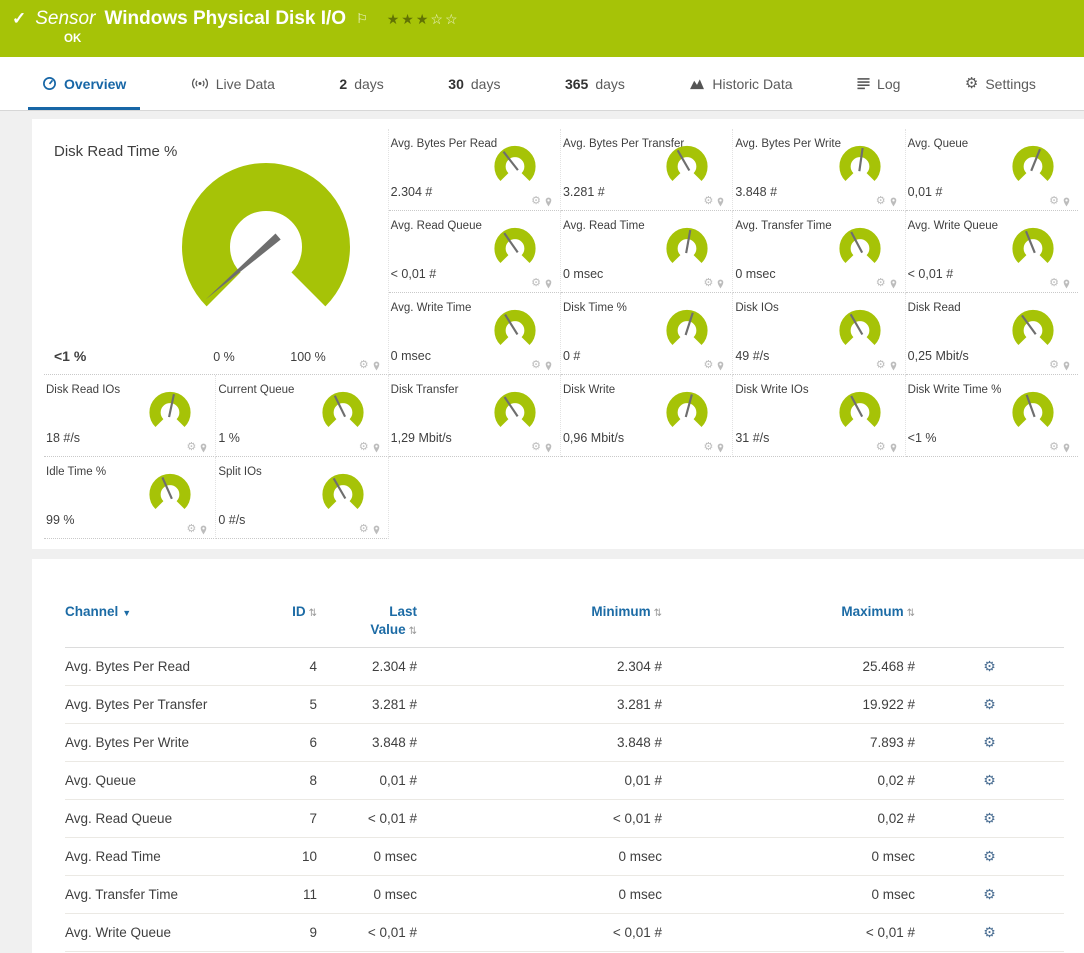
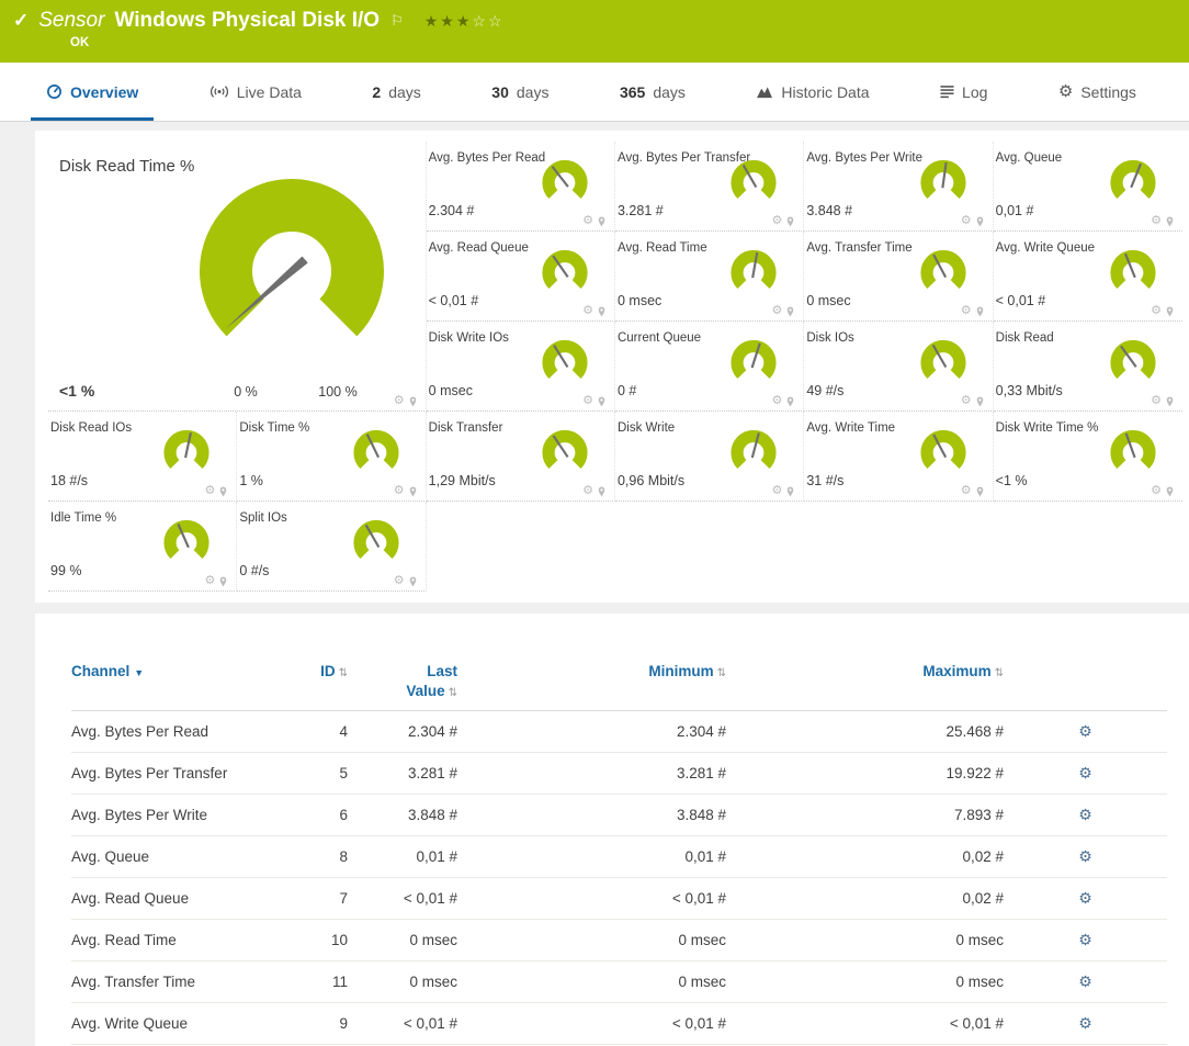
  ✓
  Sensor
  Windows Physical Disk I/O
  ⚐
  ★★★☆☆
  OK
  Overview
  Live Data
  2
  days
  30
  days
  365
  days
  Historic Data
  Log
  ⚙
  Settings
  Disk Read Time %
  <1 %
  0 %
  100 %
  ⚙
  Avg. Bytes Per Read
  2.304 #
  ⚙
  Avg. Bytes Per Transfer
  3.281 #
  ⚙
  Avg. Bytes Per Write
  3.848 #
  ⚙
  Avg. Queue
  0,01 #
  ⚙
  Avg. Read Queue
  < 0,01 #
  ⚙
  Avg. Read Time
  0 msec
  ⚙
  Avg. Transfer Time
  0 msec
  ⚙
  Avg. Write Queue
  < 0,01 #
  ⚙
- Avg. Write Time
+ Disk Write IOs
  0 msec
  ⚙
- Disk Time %
+ Current Queue
  0 #
  ⚙
  Disk IOs
  49 #/s
  ⚙
  Disk Read
- 0,25 Mbit/s
+ 0,33 Mbit/s
  ⚙
  Disk Read IOs
  18 #/s
  ⚙
- Current Queue
+ Disk Time %
  1 %
  ⚙
  Disk Transfer
  1,29 Mbit/s
  ⚙
  Disk Write
  0,96 Mbit/s
  ⚙
- Disk Write IOs
+ Avg. Write Time
  31 #/s
  ⚙
  Disk Write Time %
  <1 %
  ⚙
  Idle Time %
  99 %
  ⚙
  Split IOs
  0 #/s
  ⚙
  Channel ▼
  ID ⇅
  Last
  Value ⇅
  Minimum ⇅
  Maximum ⇅
  Avg. Bytes Per Read
  4
  2.304 #
  2.304 #
  25.468 #
  ⚙
  Avg. Bytes Per Transfer
  5
  3.281 #
  3.281 #
  19.922 #
  ⚙
  Avg. Bytes Per Write
  6
  3.848 #
  3.848 #
  7.893 #
  ⚙
  Avg. Queue
  8
  0,01 #
  0,01 #
  0,02 #
  ⚙
  Avg. Read Queue
  7
  < 0,01 #
  < 0,01 #
  0,02 #
  ⚙
  Avg. Read Time
  10
  0 msec
  0 msec
  0 msec
  ⚙
  Avg. Transfer Time
  11
  0 msec
  0 msec
  0 msec
  ⚙
  Avg. Write Queue
  9
  < 0,01 #
  < 0,01 #
  < 0,01 #
  ⚙
